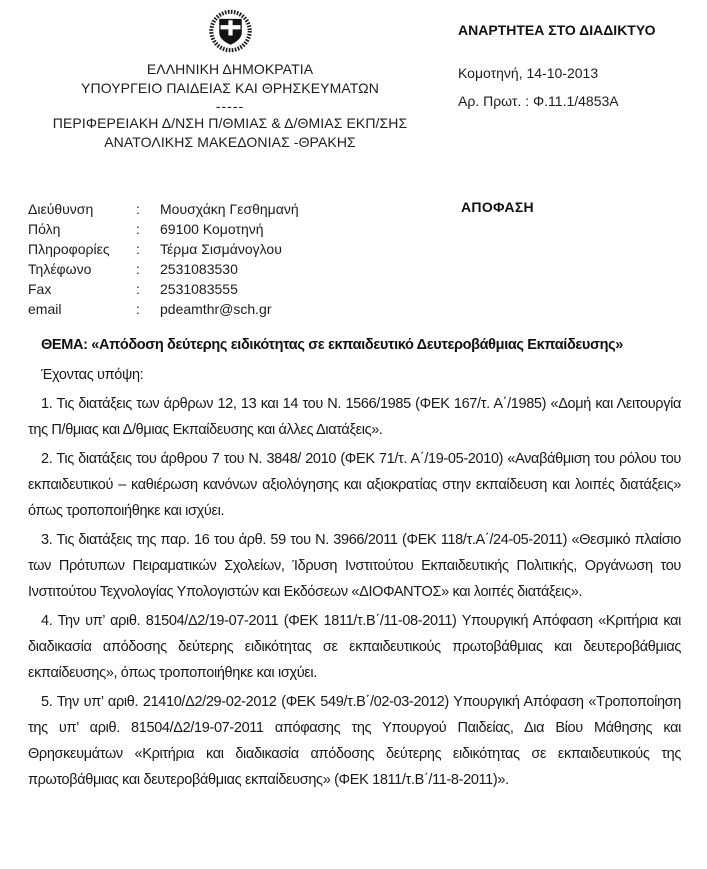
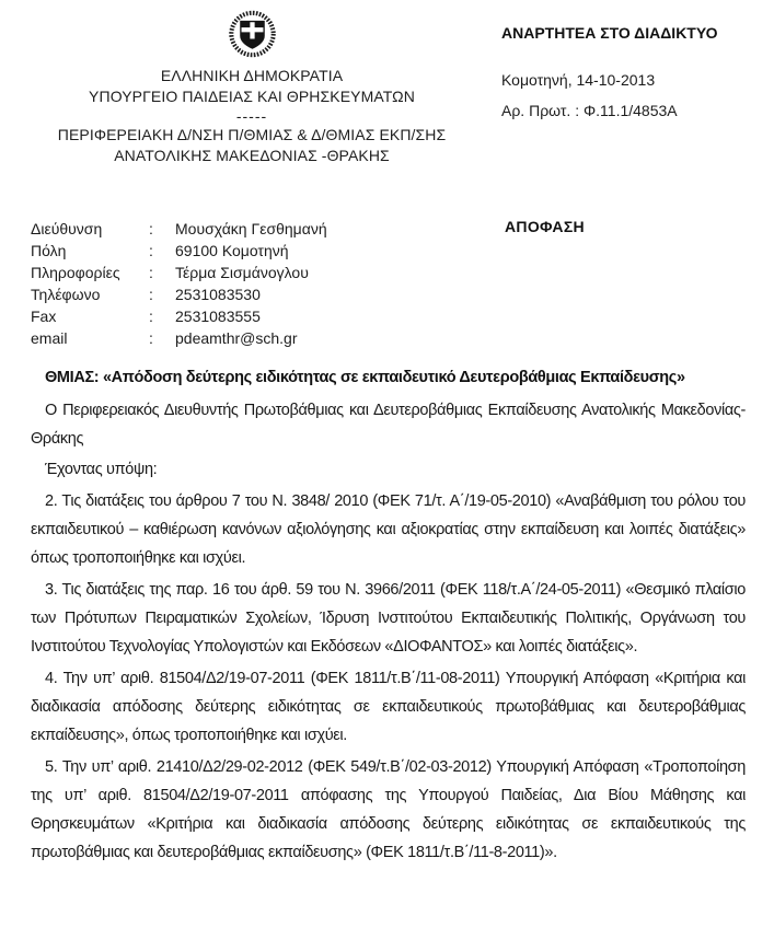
  ΕΛΛΗΝΙΚΗ ΔΗΜΟΚΡΑΤΙΑ
  ΥΠΟΥΡΓΕΙΟ ΠΑΙΔΕΙΑΣ ΚΑΙ ΘΡΗΣΚΕΥΜΑΤΩΝ
  -----
  ΠΕΡΙΦΕΡΕΙΑΚΗ Δ/ΝΣΗ Π/ΘΜΙΑΣ & Δ/ΘΜΙΑΣ ΕΚΠ/ΣΗΣ
  ΑΝΑΤΟΛΙΚΗΣ ΜΑΚΕΔΟΝΙΑΣ -ΘΡΑΚΗΣ
  ΑΝΑΡΤΗΤΕΑ ΣΤΟ ΔΙΑΔΙΚΤΥΟ
  Κομοτηνή, 14-10-2013
  Αρ. Πρωτ. : Φ.11.1/4853Α
  Διεύθυνση
  :
  Μουσχάκη Γεσθημανή
  Πόλη
  :
  69100 Κομοτηνή
  Πληροφορίες
  :
  Τέρμα Σισμάνογλου
  Τηλέφωνο
  :
  2531083530
  Fax
  :
  2531083555
  email
  :
  pdeamthr@sch.gr
  ΑΠΟΦΑΣΗ
- ΘΕΜΑ: «Απόδοση δεύτερης ειδικότητας σε εκπαιδευτικό Δευτεροβάθμιας Εκπαίδευσης»
+ ΘΜΙΑΣ: «Απόδοση δεύτερης ειδικότητας σε εκπαιδευτικό Δευτεροβάθμιας Εκπαίδευσης»
+ Ο Περιφερειακός Διευθυντής Πρωτοβάθμιας και Δευτεροβάθμιας Εκπαίδευσης Ανατολικής Μακεδονίας-Θράκης
  Έχοντας υπόψη:
- 1. Τις διατάξεις των άρθρων 12, 13 και 14 του Ν. 1566/1985 (ΦΕΚ 167/τ. Α΄/1985) «Δομή και Λειτουργία της Π/θμιας και Δ/θμιας Εκπαίδευσης και άλλες Διατάξεις».
  2. Τις διατάξεις του άρθρου 7 του Ν. 3848/ 2010 (ΦΕΚ 71/τ. Α΄/19-05-2010) «Αναβάθμιση του ρόλου του εκπαιδευτικού – καθιέρωση κανόνων αξιολόγησης και αξιοκρατίας στην εκπαίδευση και λοιπές διατάξεις» όπως τροποποιήθηκε και ισχύει.
  3. Τις διατάξεις της παρ. 16 του άρθ. 59 του Ν. 3966/2011 (ΦΕΚ 118/τ.Α΄/24-05-2011) «Θεσμικό πλαίσιο των Πρότυπων Πειραματικών Σχολείων, Ίδρυση Ινστιτούτου Εκπαιδευτικής Πολιτικής, Οργάνωση του Ινστιτούτου Τεχνολογίας Υπολογιστών και Εκδόσεων «ΔΙΟΦΑΝΤΟΣ» και λοιπές διατάξεις».
  4. Την υπ’ αριθ. 81504/Δ2/19-07-2011 (ΦΕΚ 1811/τ.Β΄/11-08-2011) Υπουργική Απόφαση «Κριτήρια και διαδικασία απόδοσης δεύτερης ειδικότητας σε εκπαιδευτικούς πρωτοβάθμιας και δευτεροβάθμιας εκπαίδευσης», όπως τροποποιήθηκε και ισχύει.
  5. Την υπ’ αριθ. 21410/Δ2/29-02-2012 (ΦΕΚ 549/τ.Β΄/02-03-2012) Υπουργική Απόφαση «Τροποποίηση της υπ’ αριθ. 81504/Δ2/19-07-2011 απόφασης της Υπουργού Παιδείας, Δια Βίου Μάθησης και Θρησκευμάτων «Κριτήρια και διαδικασία απόδοσης δεύτερης ειδικότητας σε εκπαιδευτικούς της πρωτοβάθμιας και δευτεροβάθμιας εκπαίδευσης» (ΦΕΚ 1811/τ.Β΄/11-8-2011)».
